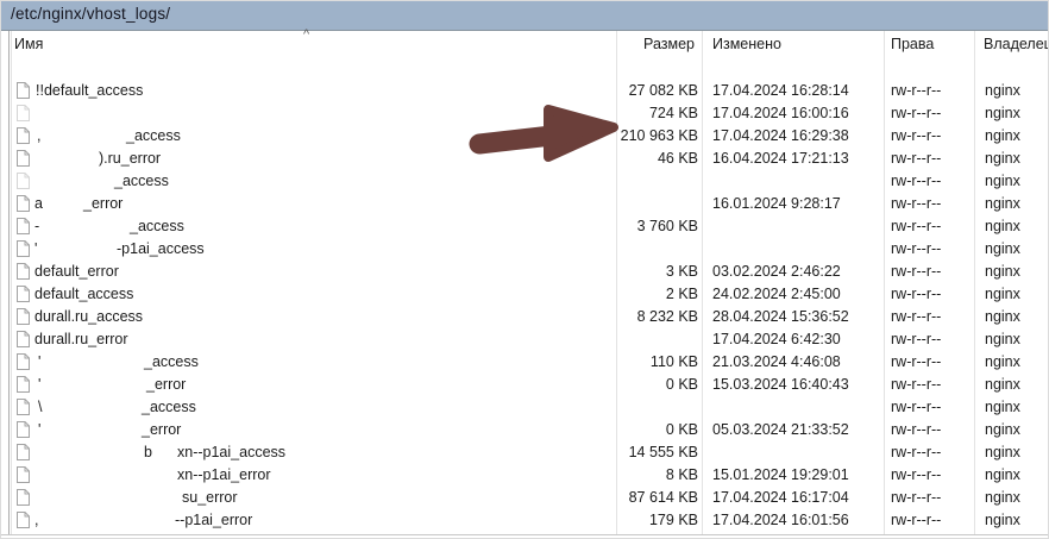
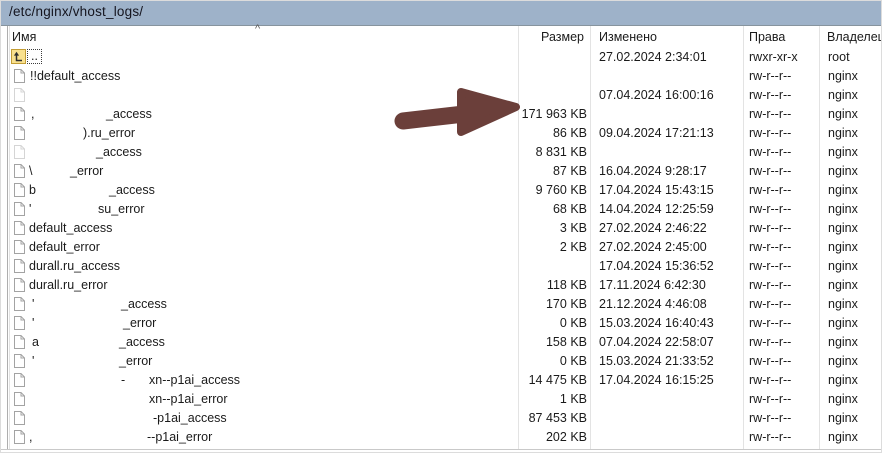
  /etc/nginx/vhost_logs/
  Имя
  ^
  Размер
  Изменено
  Права
  Владеле
+ ..
+ 27.02.2024 2:34:01
+ rwxr-xr-x
+ root
  !!default_access
- 27 082 KB
- 17.04.2024 16:28:14
  rw-r--r--
  nginx
- 724 KB
- 17.04.2024 16:00:16
+ 07.04.2024 16:00:16
  rw-r--r--
  nginx
  ,
  _access
- 210 963 KB
+ 171 963 KB
- 17.04.2024 16:29:38
  rw-r--r--
  nginx
  ).ru_error
- 46 KB
+ 86 KB
- 16.04.2024 17:21:13
+ 09.04.2024 17:21:13
  rw-r--r--
  nginx
  _access
+ 8 831 KB
  rw-r--r--
  nginx
- a
+ \
  _error
+ 87 KB
- 16.01.2024 9:28:17
+ 16.04.2024 9:28:17
  rw-r--r--
  nginx
- -
+ b
  _access
- 3 760 KB
+ 9 760 KB
+ 17.04.2024 15:43:15
  rw-r--r--
  nginx
  '
- -p1ai_access
+ su_error
+ 68 KB
+ 14.04.2024 12:25:59
  rw-r--r--
  nginx
- default_error
+ default_access
  3 KB
- 03.02.2024 2:46:22
+ 27.02.2024 2:46:22
  rw-r--r--
  nginx
- default_access
+ default_error
  2 KB
- 24.02.2024 2:45:00
+ 27.02.2024 2:45:00
  rw-r--r--
  nginx
  durall.ru_access
- 8 232 KB
- 28.04.2024 15:36:52
+ 17.04.2024 15:36:52
  rw-r--r--
  nginx
  durall.ru_error
+ 118 KB
- 17.04.2024 6:42:30
+ 17.11.2024 6:42:30
  rw-r--r--
  nginx
  '
  _access
- 110 KB
+ 170 KB
- 21.03.2024 4:46:08
+ 21.12.2024 4:46:08
  rw-r--r--
  nginx
  '
  _error
  0 KB
  15.03.2024 16:40:43
  rw-r--r--
  nginx
- \
+ a
  _access
+ 158 KB
+ 07.04.2024 22:58:07
  rw-r--r--
  nginx
  '
  _error
  0 KB
- 05.03.2024 21:33:52
+ 15.03.2024 21:33:52
  rw-r--r--
  nginx
- b
+ -
  xn--p1ai_access
- 14 555 KB
+ 14 475 KB
+ 17.04.2024 16:15:25
  rw-r--r--
  nginx
  xn--p1ai_error
- 8 KB
+ 1 KB
- 15.01.2024 19:29:01
  rw-r--r--
  nginx
- su_error
+ -p1ai_access
- 87 614 KB
+ 87 453 KB
- 17.04.2024 16:17:04
  rw-r--r--
  nginx
  ,
  --p1ai_error
- 179 KB
+ 202 KB
- 17.04.2024 16:01:56
  rw-r--r--
  nginx
